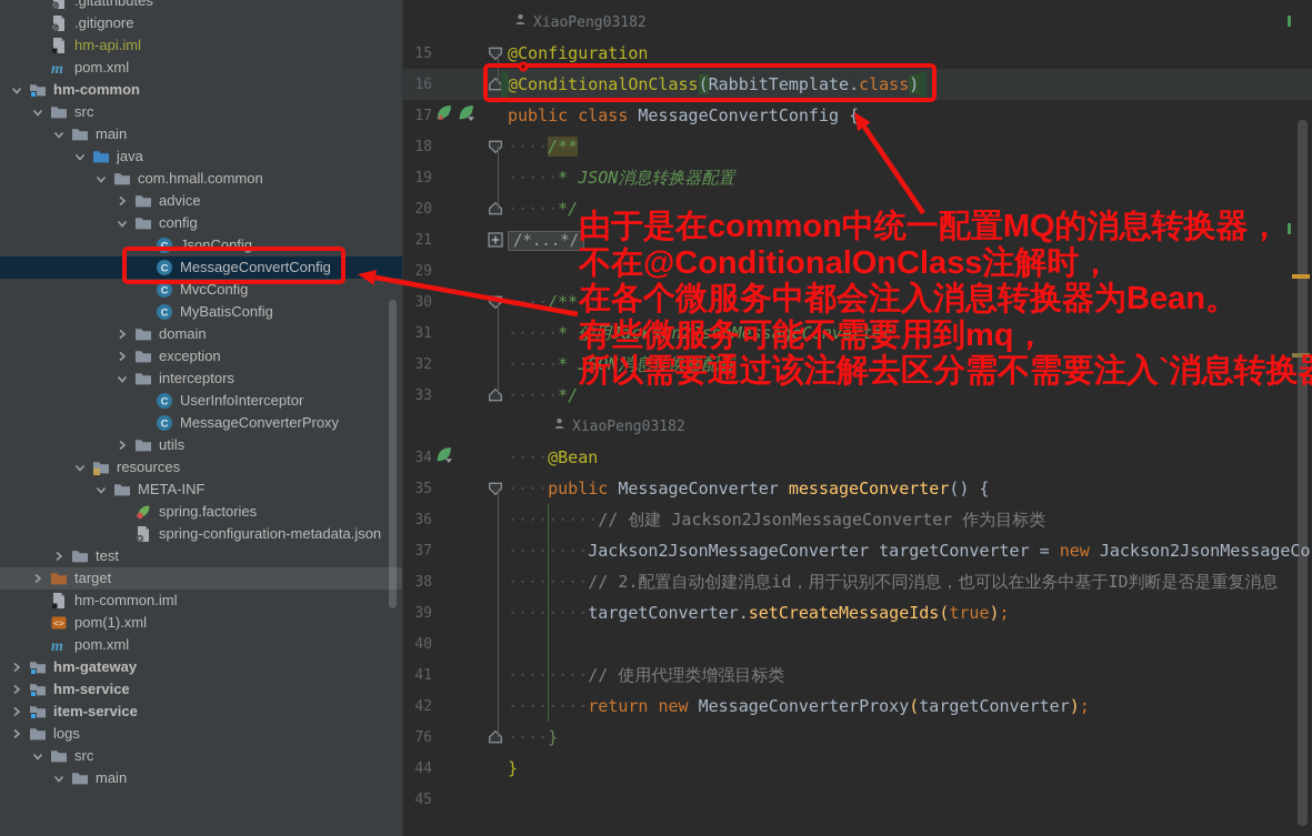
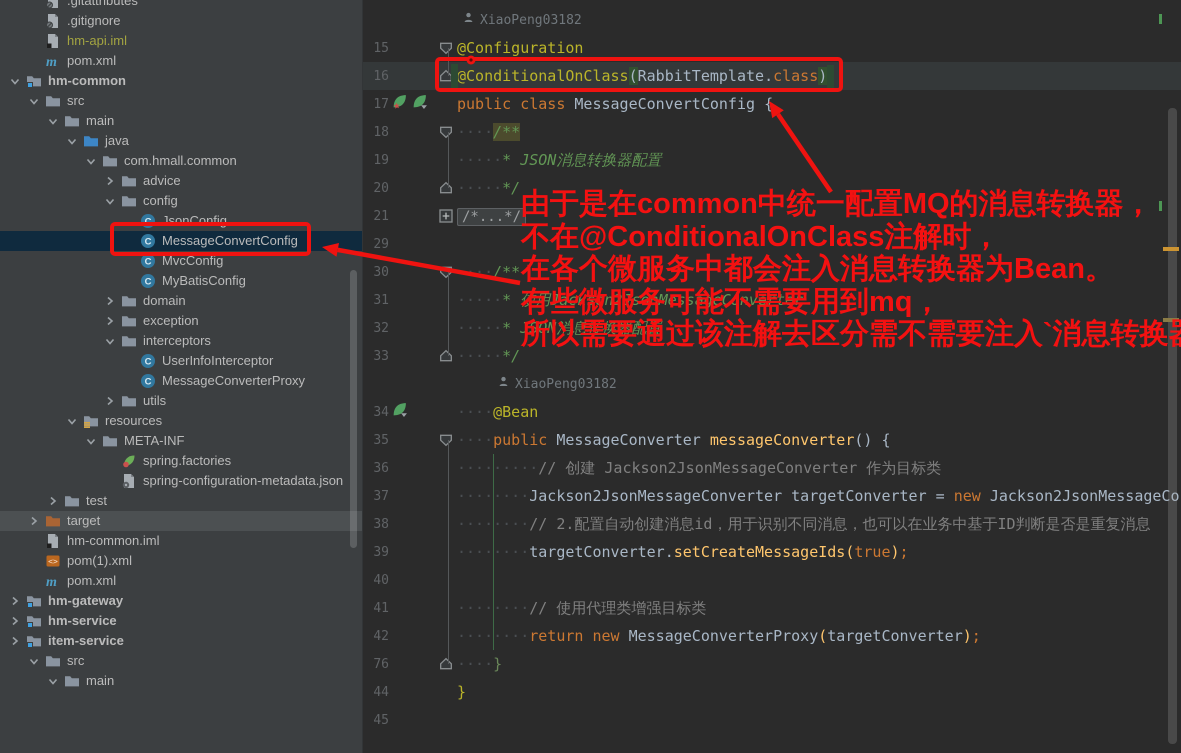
  .gitattributes
  .gitignore
  hm-api.iml
  m
  pom.xml
  hm-common
  src
  main
  java
  com.hmall.common
  advice
  config
  JsonConfig
  C
  MessageConvertConfig
  C
  MvcConfig
  C
  MyBatisConfig
  domain
  exception
  interceptors
  C
  UserInfoInterceptor
  C
  MessageConverterProxy
  utils
  resources
  META-INF
  spring.factories
  spring-configuration-metadata.json
  test
  target
  hm-common.iml
  <>
  pom(1).xml
  m
  pom.xml
  hm-gateway
  hm-service
  item-service
- logs
  src
  main
  XiaoPeng03182
  15
  @Configuration
  16
  @ConditionalOnClass(RabbitTemplate.class)
  17
  public class MessageConvertConfig {
  18
  ····/**
  19
  ·····* JSON消息转换器配置
  20
  ·····*/
  21
  /*...*/
  29
  30
  ··/**
  31
  ·····* 使用Jackson2JsonMessageConverter
  32
  ·····* JSON消息转换器配置
  33
  ·····*/
  XiaoPeng03182
  34
  ····@Bean
  35
  ····public MessageConverter messageConverter() {
  36
  ·········// 创建 Jackson2JsonMessageConverter 作为目标类
  37
  ········Jackson2JsonMessageConverter targetConverter = new Jackson2JsonMessageCo
  38
  ········// 2.配置自动创建消息id，用于识别不同消息，也可以在业务中基于ID判断是否是重复消息
  39
  ········targetConverter.setCreateMessageIds(true);
  40
  41
  ········// 使用代理类增强目标类
  42
  ········return new MessageConverterProxy(targetConverter);
  76
  ····}
  44
  }
  45
  由于是在common中统一配置MQ的消息转换器，
  不在@ConditionalOnClass注解时，
  在各个微服务中都会注入消息转换器为Bean。
  有些微服务可能不需要用到mq，
  所以需要通过该注解去区分需不需要注入`消息转换
